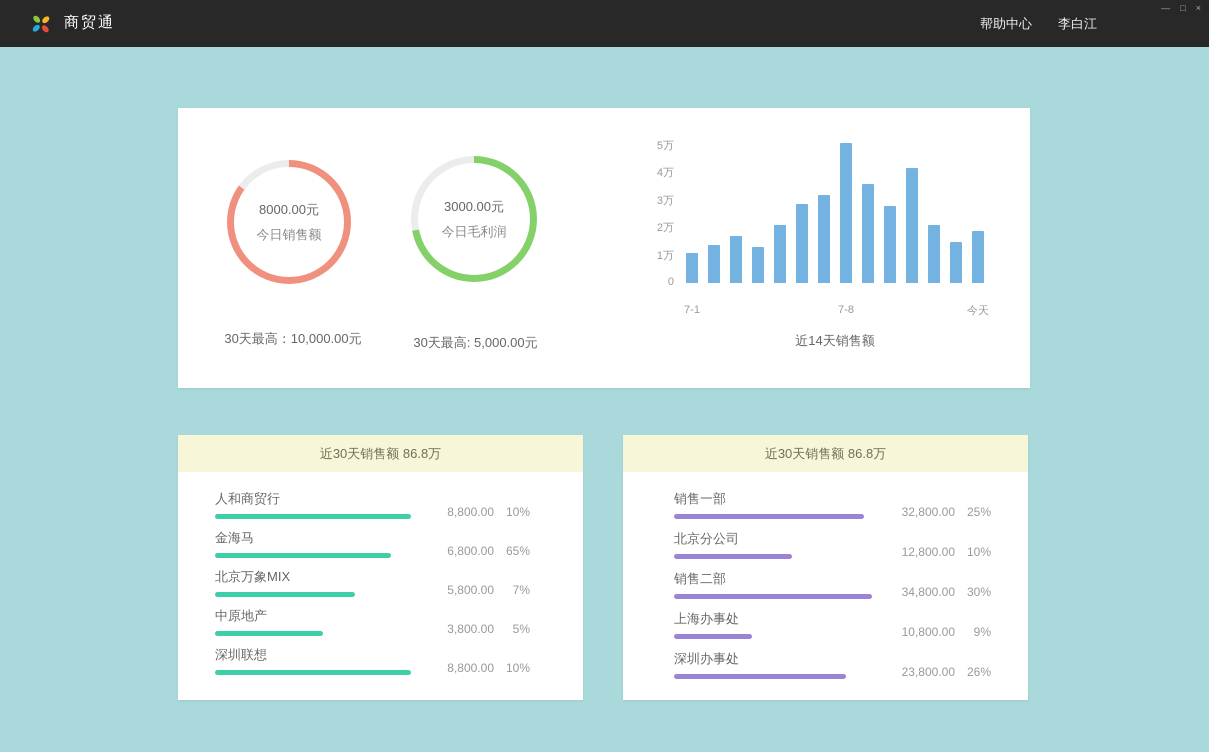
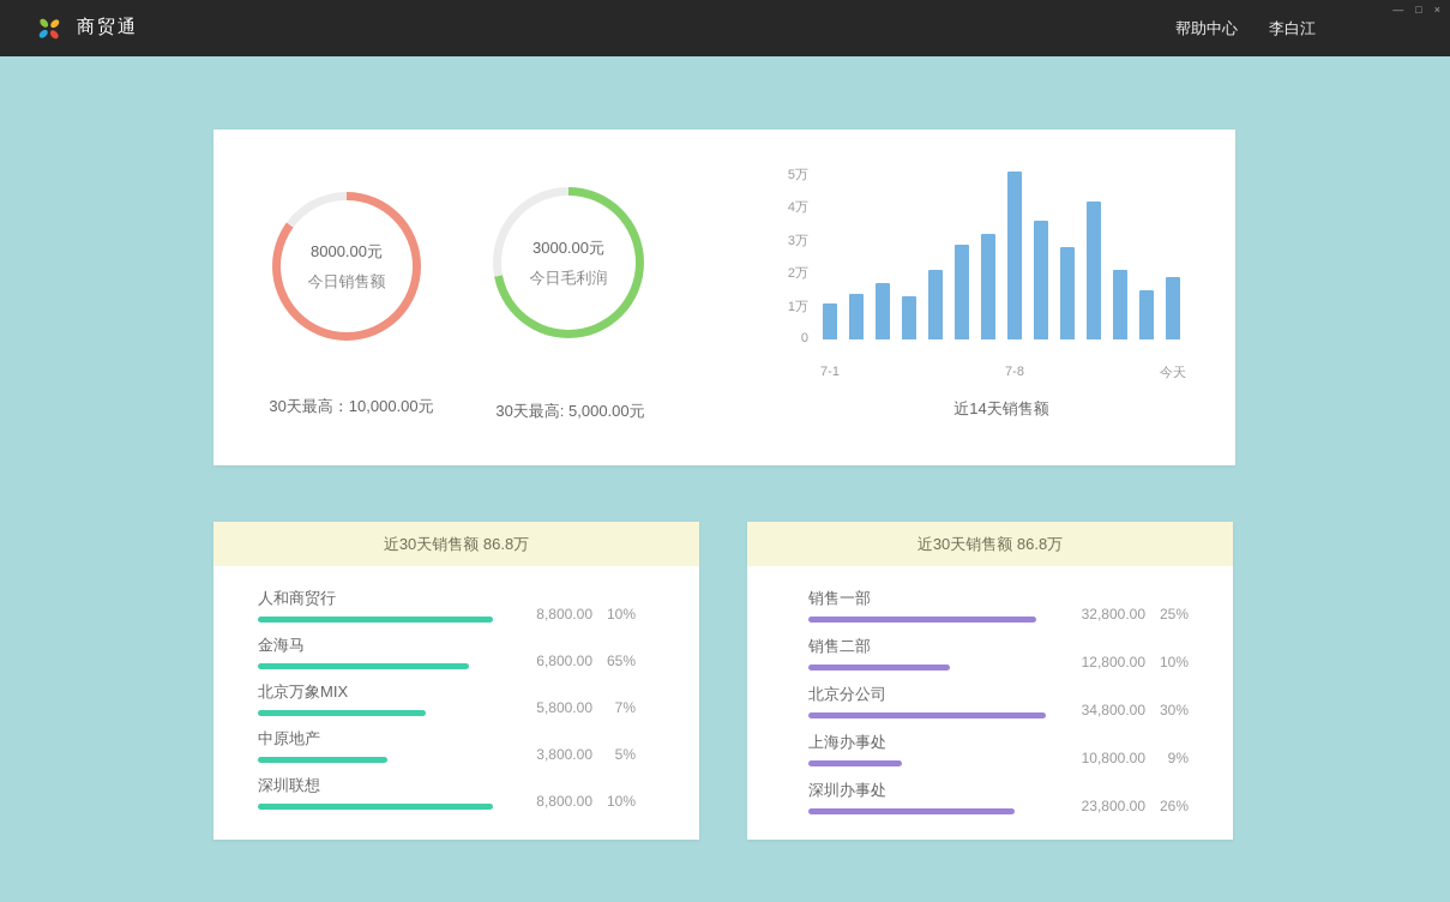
  商贸通
  帮助中心
  李白江
  —
  □
  ×
  8000.00元
  今日销售额
  30天最高：10,000.00元
  3000.00元
  今日毛利润
  30天最高: 5,000.00元
  0
  1万
  2万
  3万
  4万
  5万
  7-1
  7-8
  今天
  近14天销售额
  近30天销售额 86.8万
  人和商贸行
  8,800.00
  10%
  金海马
  6,800.00
  65%
  北京万象MIX
  5,800.00
  7%
  中原地产
  3,800.00
  5%
  深圳联想
  8,800.00
  10%
  近30天销售额 86.8万
  销售一部
  32,800.00
  25%
- 北京分公司
+ 销售二部
  12,800.00
  10%
- 销售二部
+ 北京分公司
  34,800.00
  30%
  上海办事处
  10,800.00
  9%
  深圳办事处
  23,800.00
  26%
